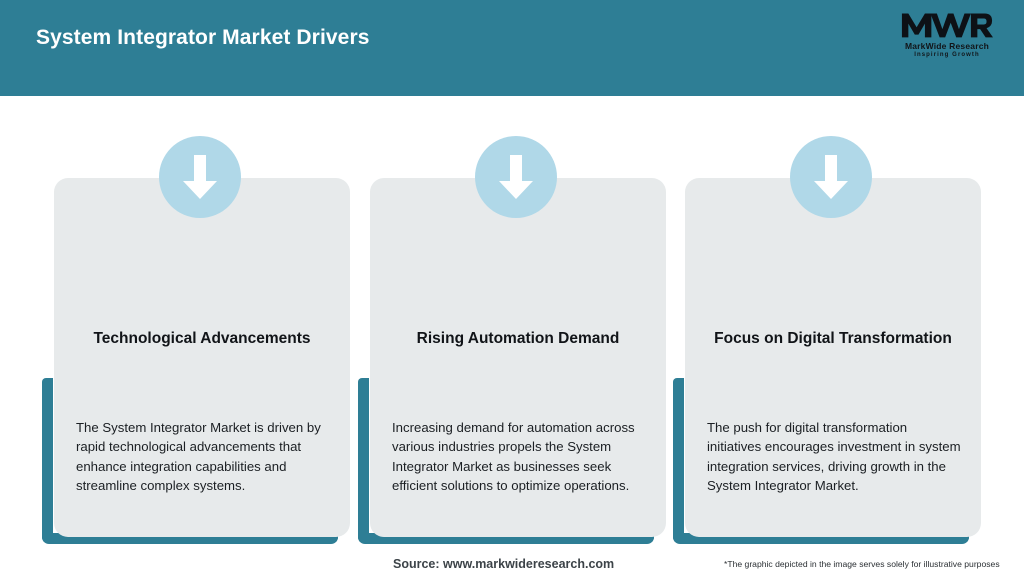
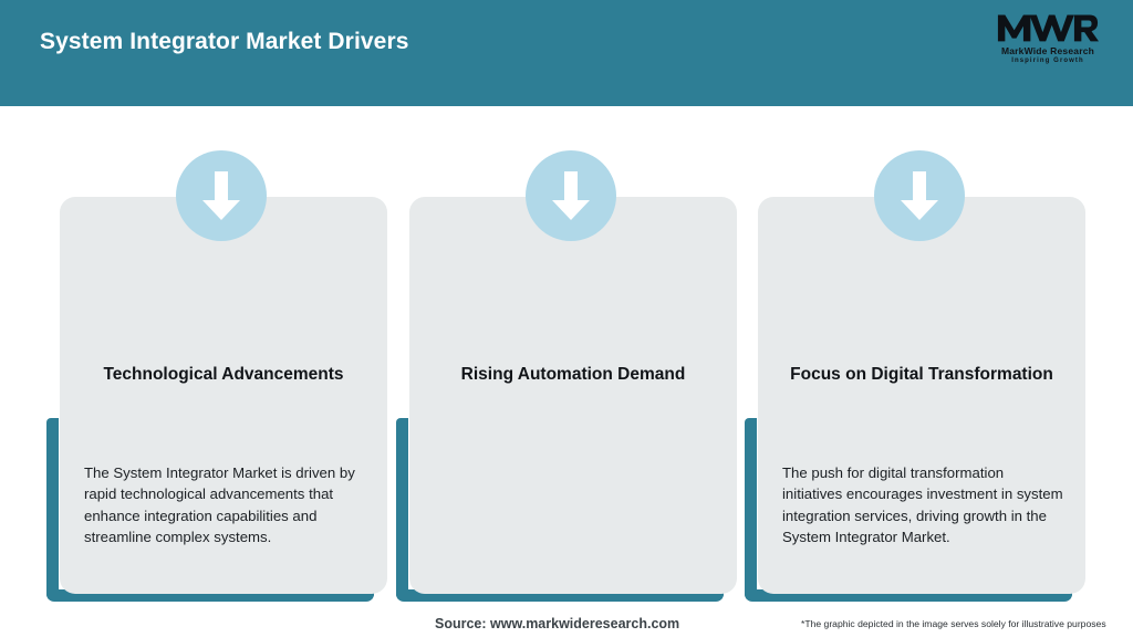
  System Integrator Market Drivers
  MarkWide Research
  Technological Advancements
  The System Integrator Market is driven by rapid technological advancements that enhance integration capabilities and streamline complex systems.
  Rising Automation Demand
- Increasing demand for automation across various industries propels the System Integrator Market as businesses seek efficient solutions to optimize operations.
  Focus on Digital Transformation
  The push for digital transformation initiatives encourages investment in system integration services, driving growth in the System Integrator Market.
  Source: www.markwideresearch.com
  *The graphic depicted in the image serves solely for illustrative purposes
